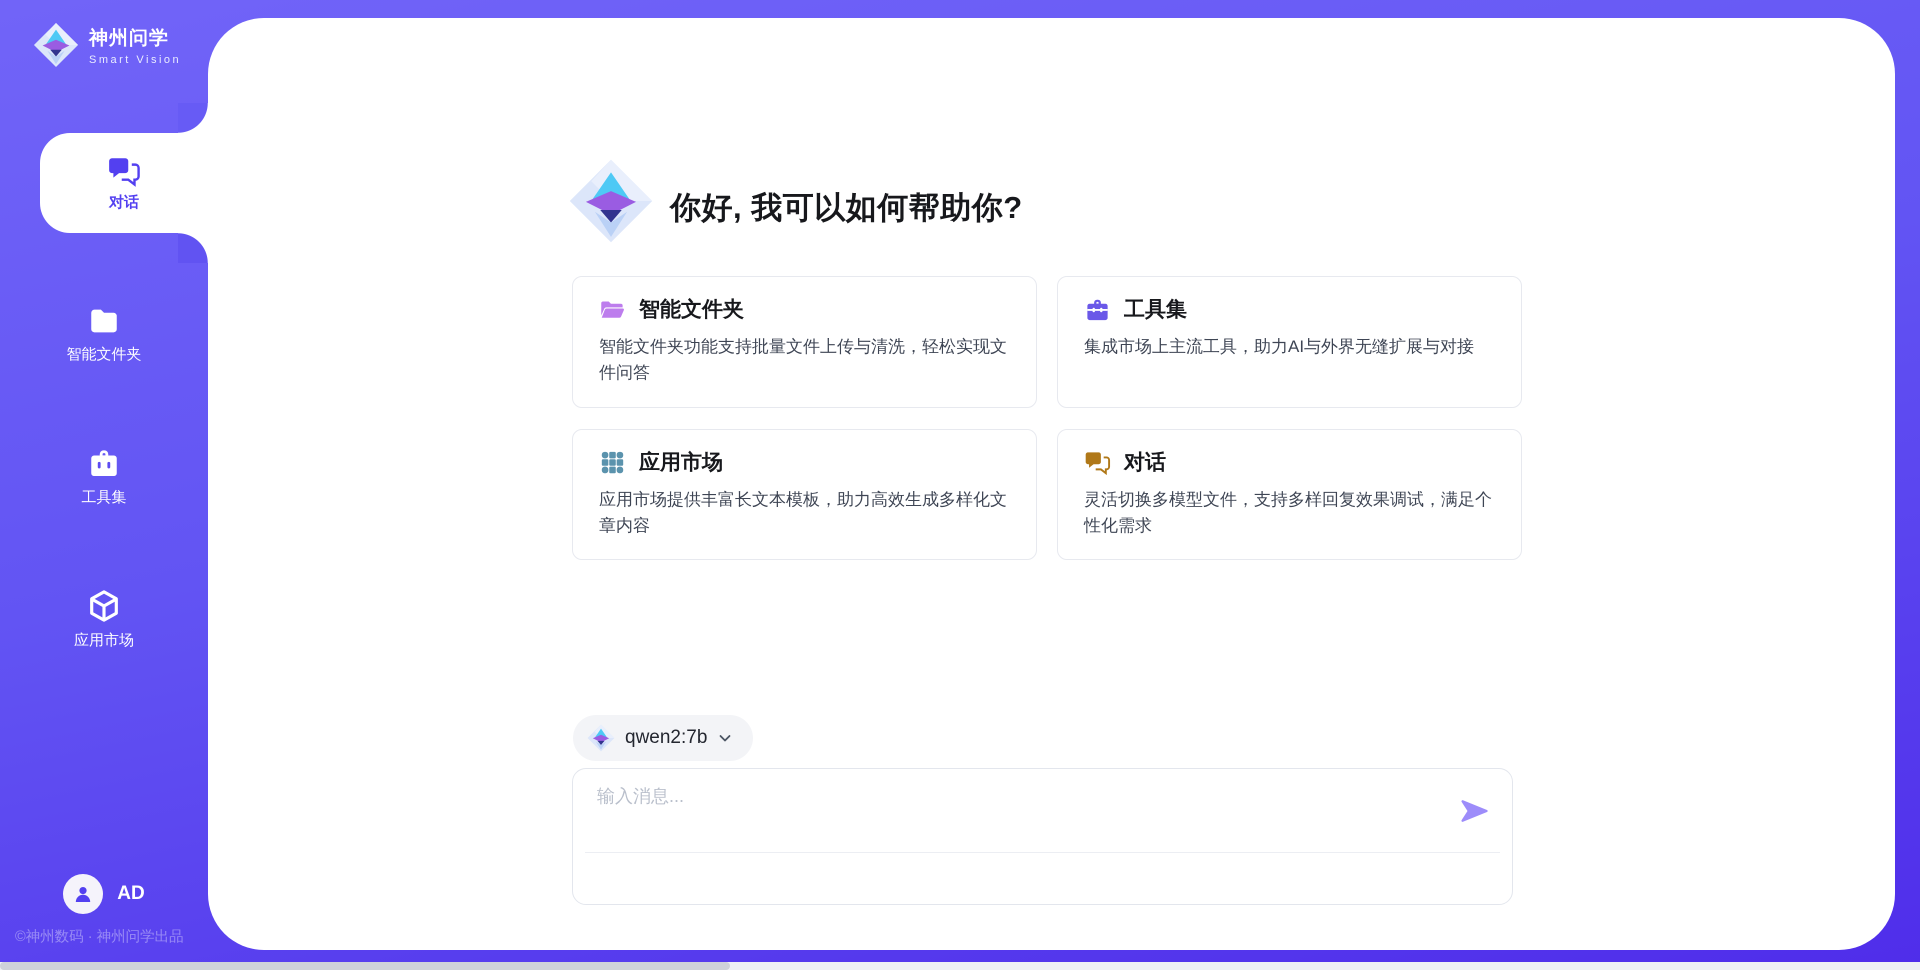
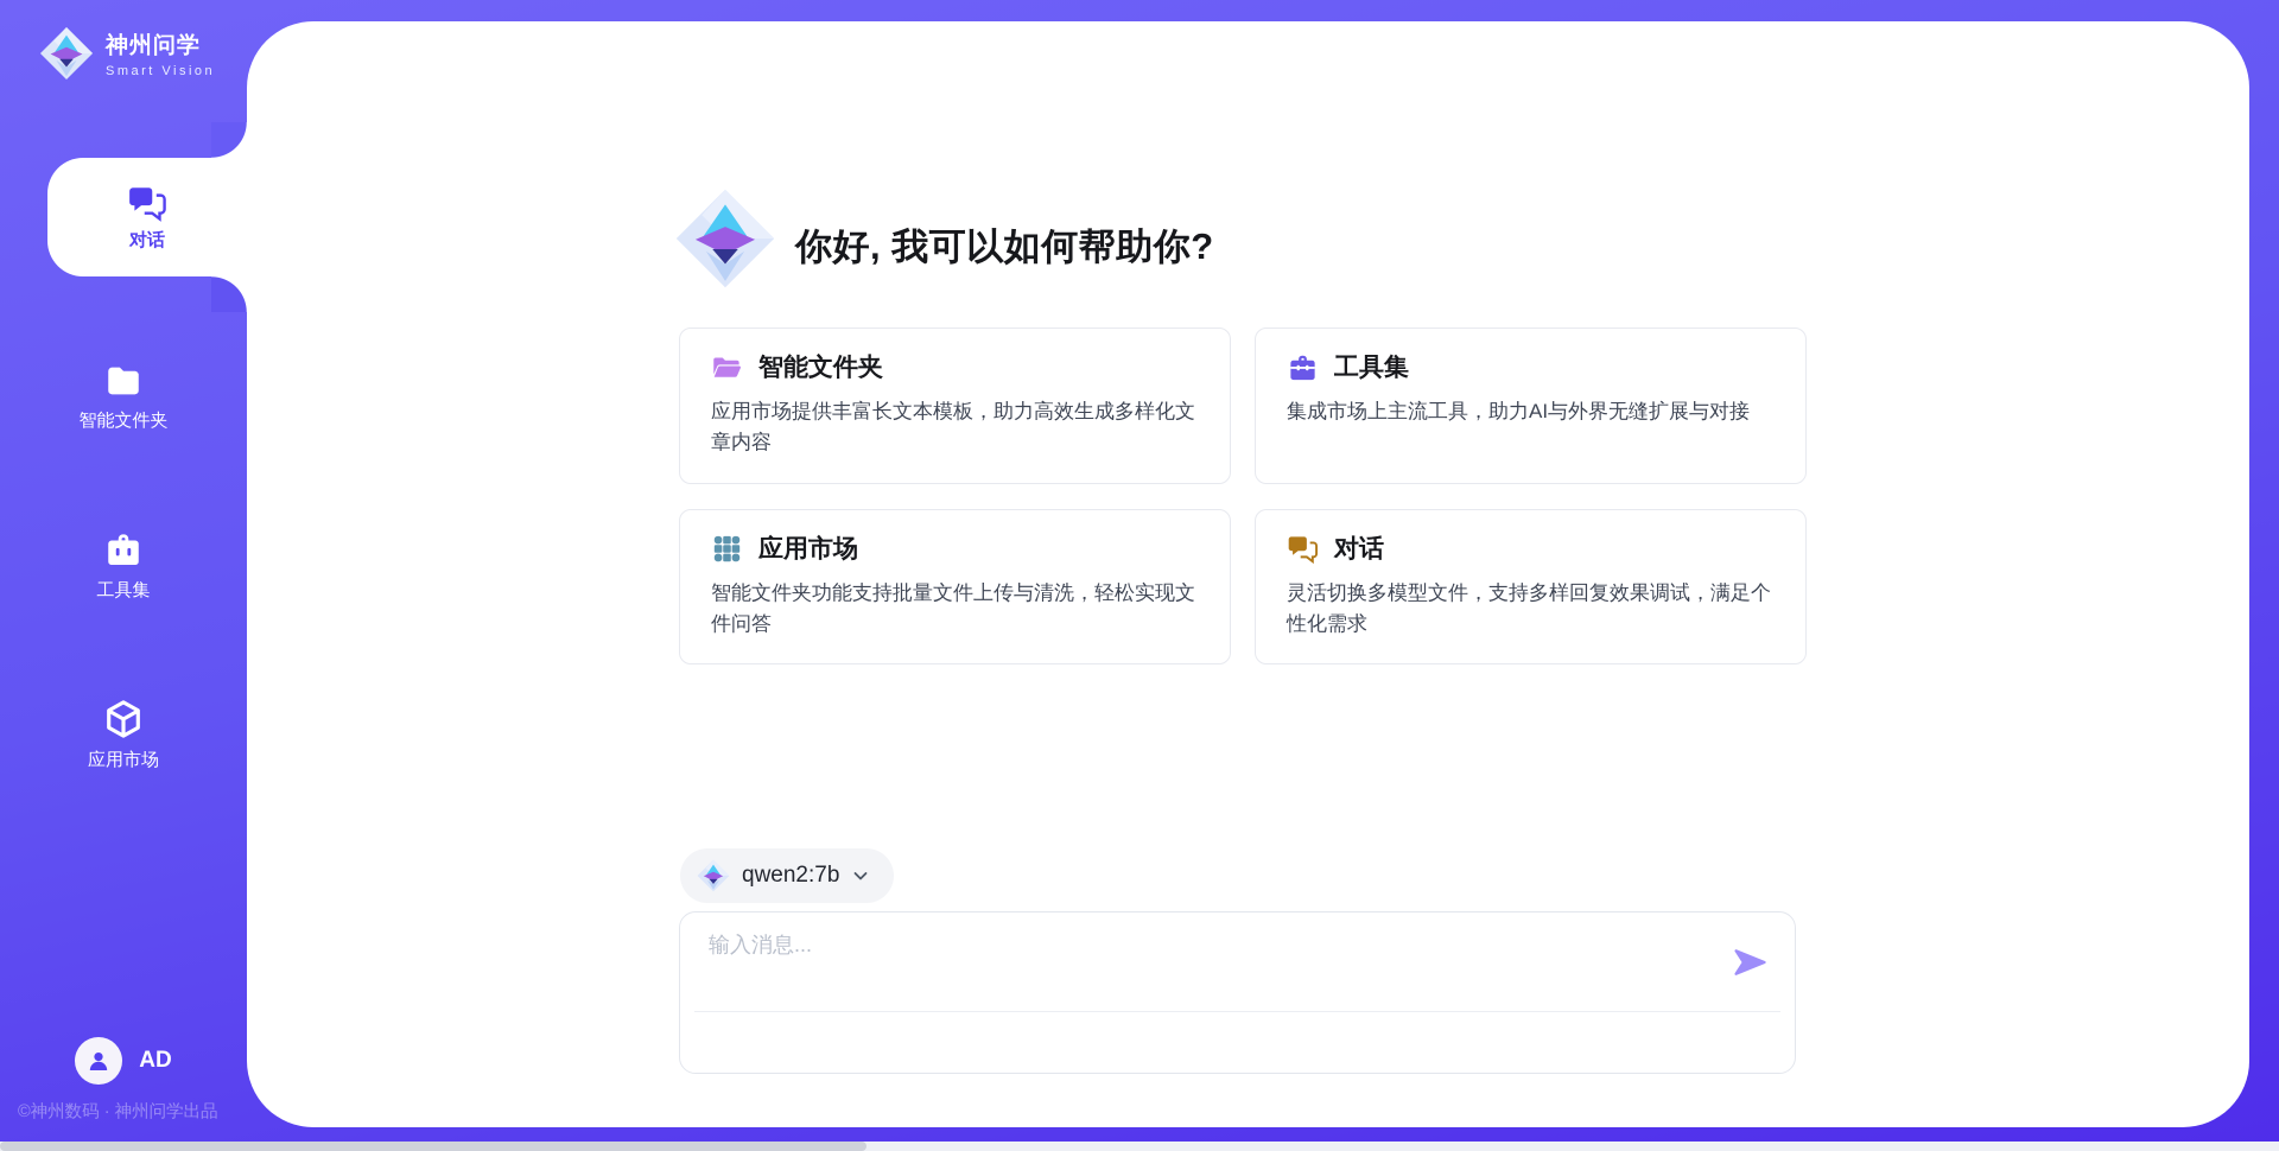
  神州问学
  Smart Vision
  对话
  智能文件夹
  工具集
  应用市场
  AD
  ©神州数码 · 神州问学出品
  你好, 我可以如何帮助你?
  智能文件夹
- 智能文件夹功能支持批量文件上传与清洗，轻松实现文件问答
+ 应用市场提供丰富长文本模板，助力高效生成多样化文章内容
  工具集
  集成市场上主流工具，助力AI与外界无缝扩展与对接
  应用市场
- 应用市场提供丰富长文本模板，助力高效生成多样化文章内容
+ 智能文件夹功能支持批量文件上传与清洗，轻松实现文件问答
  对话
  灵活切换多模型文件，支持多样回复效果调试，满足个性化需求
  qwen2:7b
  输入消息...
